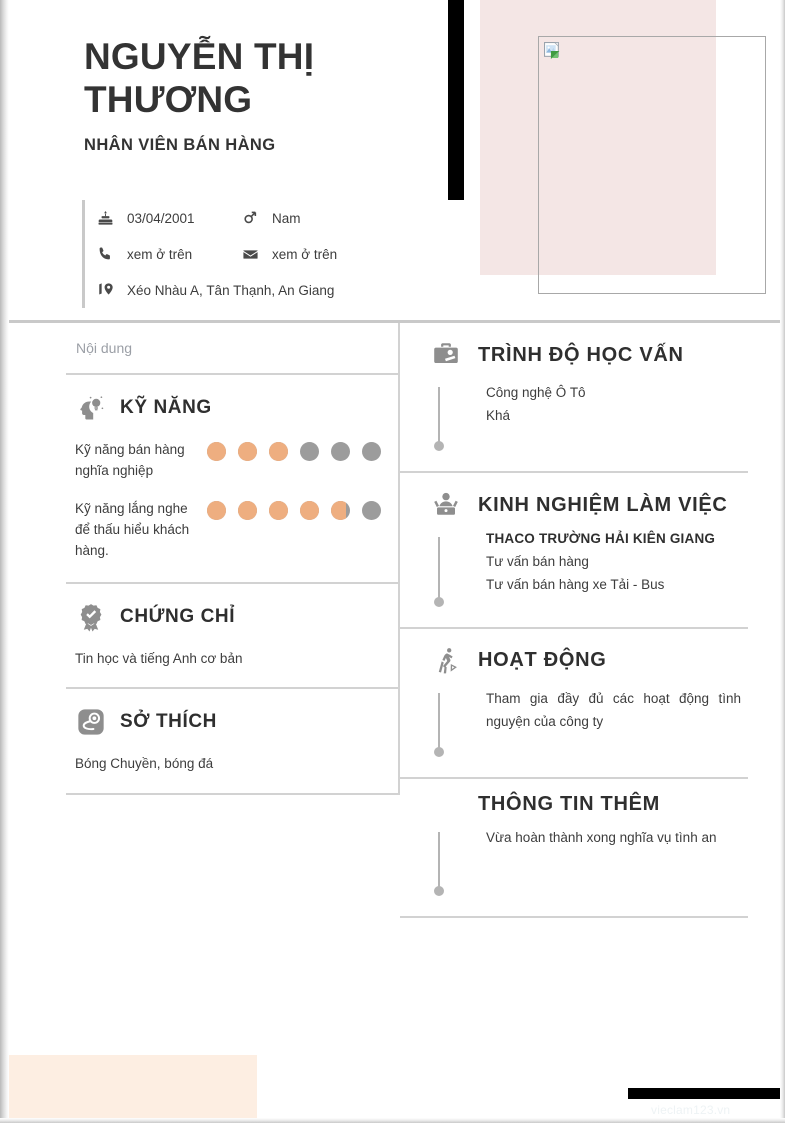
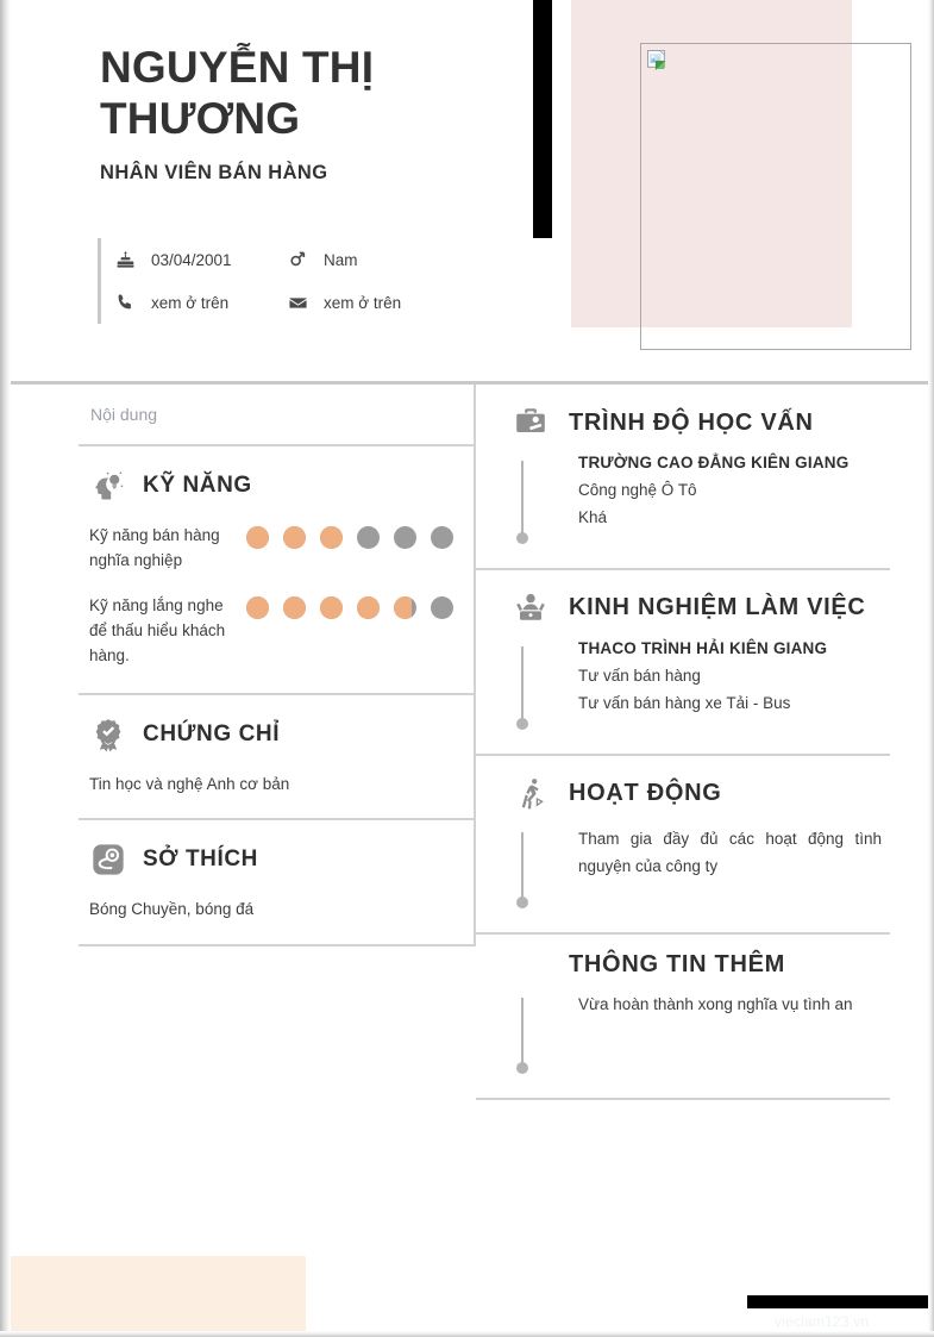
  NGUYỄN THỊ THƯƠNG
  NHÂN VIÊN BÁN HÀNG
  03/04/2001
  Nam
  xem ở trên
  xem ở trên
- Xéo Nhàu A, Tân Thạnh, An Giang
  Nội dung
  KỸ NĂNG
  Kỹ năng bán hàng nghĩa nghiệp
  Kỹ năng lắng nghe để thấu hiểu khách hàng.
  CHỨNG CHỈ
- Tin học và tiếng Anh cơ bản
+ Tin học và nghệ Anh cơ bản
  SỞ THÍCH
  Bóng Chuyền, bóng đá
  TRÌNH ĐỘ HỌC VẤN
+ TRƯỜNG CAO ĐẲNG KIÊN GIANG
  Công nghệ Ô Tô
  Khá
  KINH NGHIỆM LÀM VIỆC
- THACO TRƯỜNG HẢI KIÊN GIANG
+ THACO TRÌNH HẢI KIÊN GIANG
  Tư vấn bán hàng
  Tư vấn bán hàng xe Tải - Bus
  HOẠT ĐỘNG
  Tham gia đầy đủ các hoạt động tình nguyện của công ty
  THÔNG TIN THÊM
  Vừa hoàn thành xong nghĩa vụ tình an
